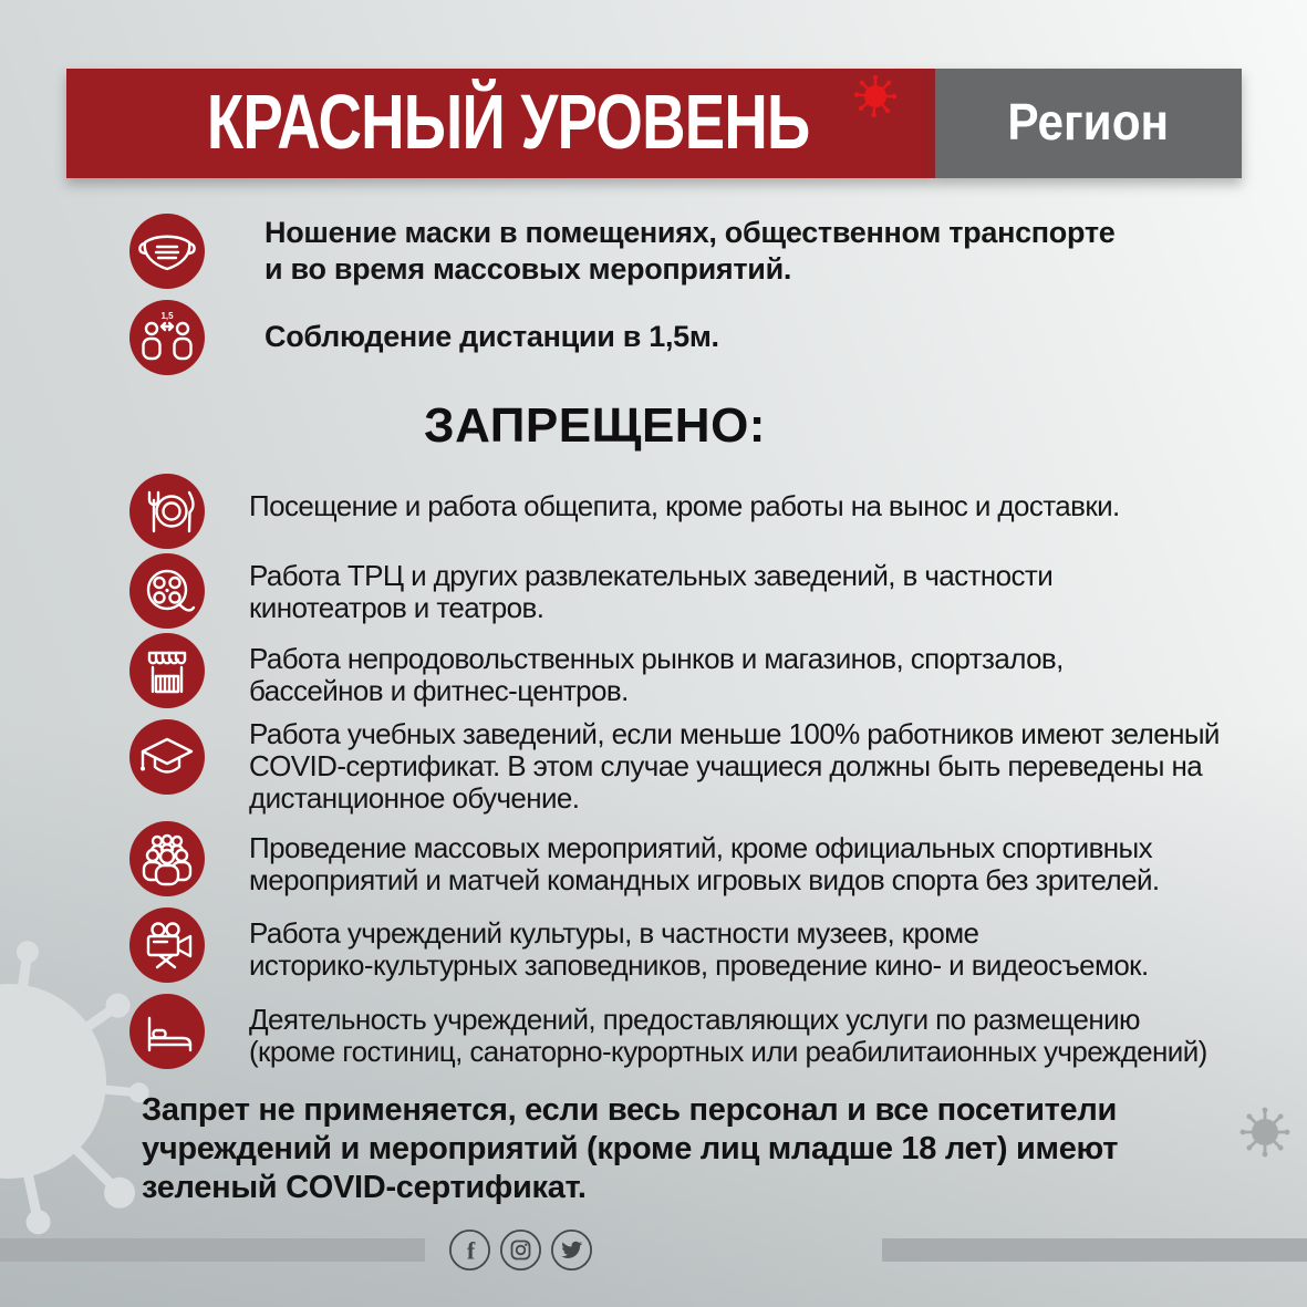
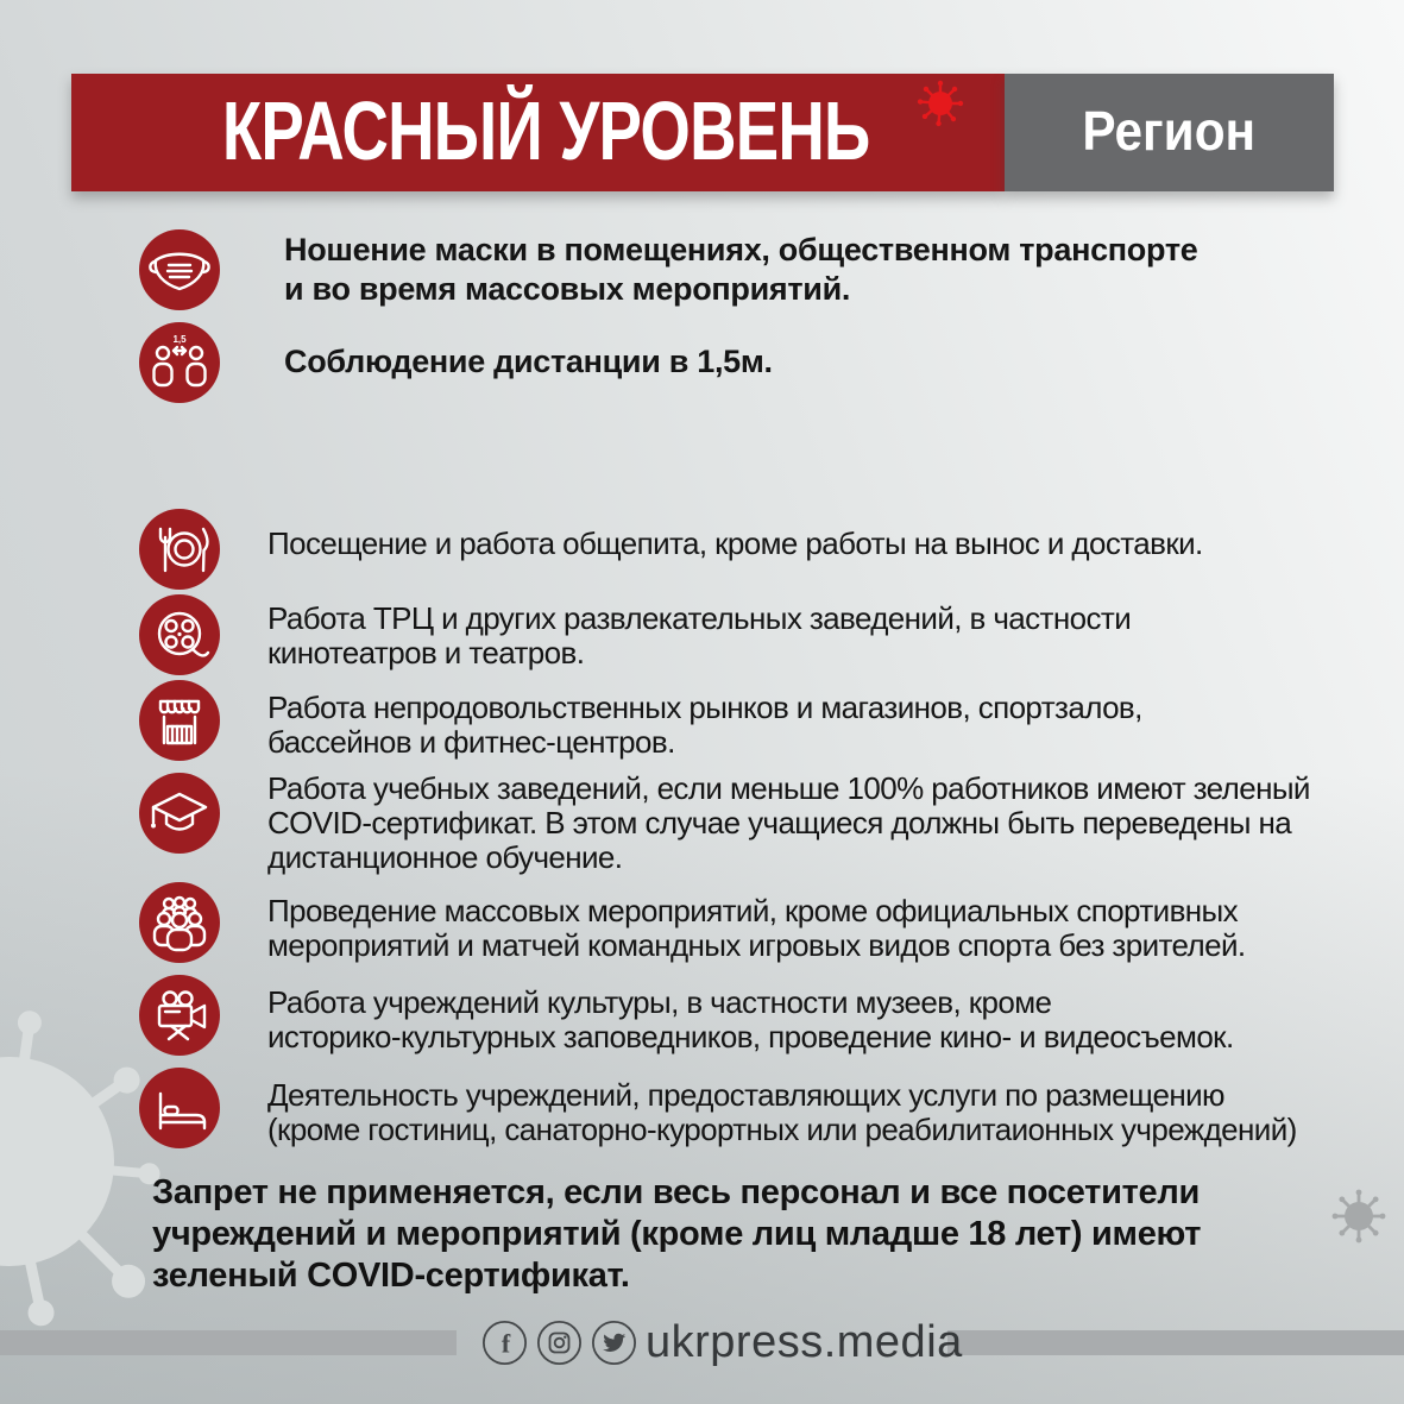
  КРАСНЫЙ УРОВЕНЬ
  Регион
  Ношение маски в помещениях, общественном транспорте
  и во время массовых мероприятий.
  1,5
  Соблюдение дистанции в 1,5м.
- ЗАПРЕЩЕНО:
  Посещение и работа общепита, кроме работы на вынос и доставки.
  Работа ТРЦ и других развлекательных заведений, в частности
  кинотеатров и театров.
  Работа непродовольственных рынков и магазинов, спортзалов,
  бассейнов и фитнес-центров.
  Работа учебных заведений, если меньше 100% работников имеют зеленый
  COVID-сертификат. В этом случае учащиеся должны быть переведены на
  дистанционное обучение.
  Проведение массовых мероприятий, кроме официальных спортивных
  мероприятий и матчей командных игровых видов спорта без зрителей.
  Работа учреждений культуры, в частности музеев, кроме
  историко-культурных заповедников, проведение кино- и видеосъемок.
  Деятельность учреждений, предоставляющих услуги по размещению
  (кроме гостиниц, санаторно-курортных или реабилитаионных учреждений)
  Запрет не применяется, если весь персонал и все посетители
  учреждений и мероприятий (кроме лиц младше 18 лет) имеют
  зеленый COVID-сертификат.
  f
+ ukrpress.media
